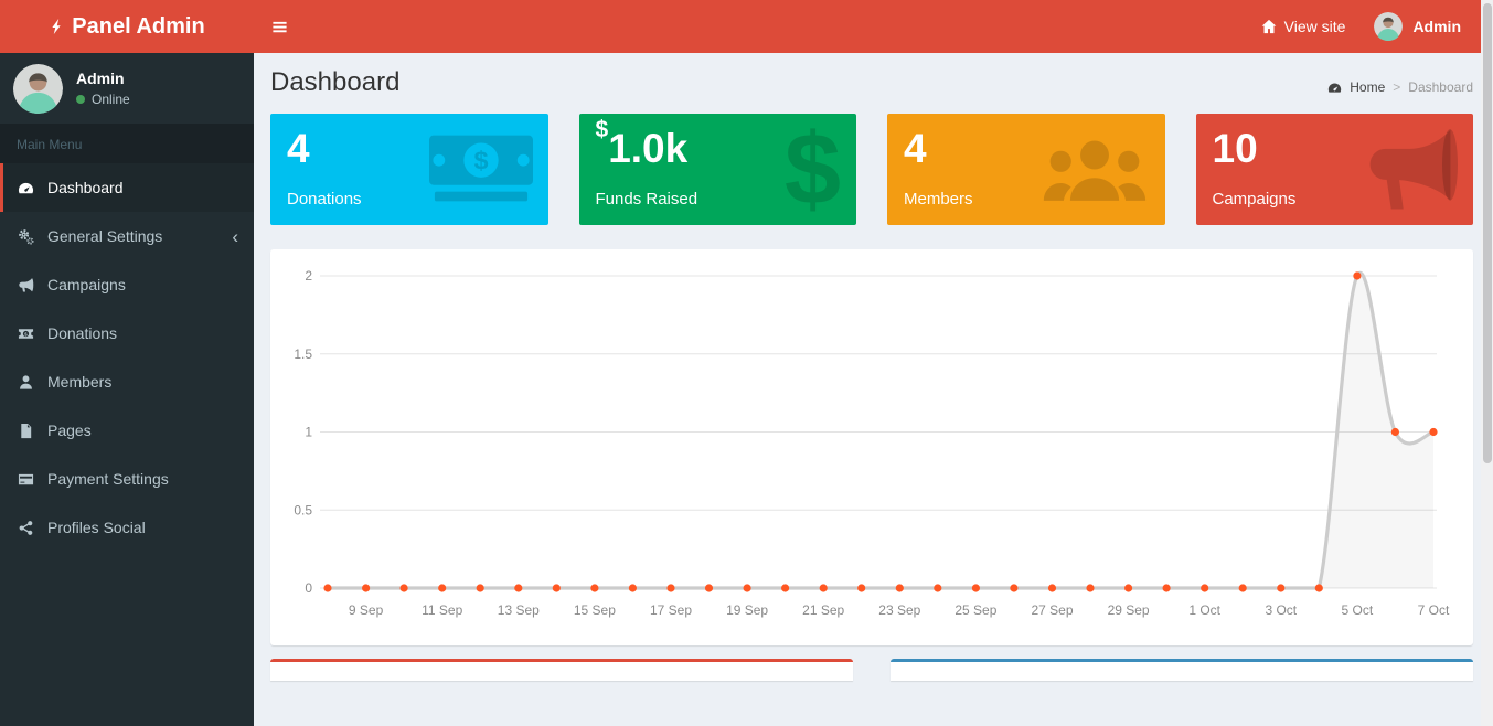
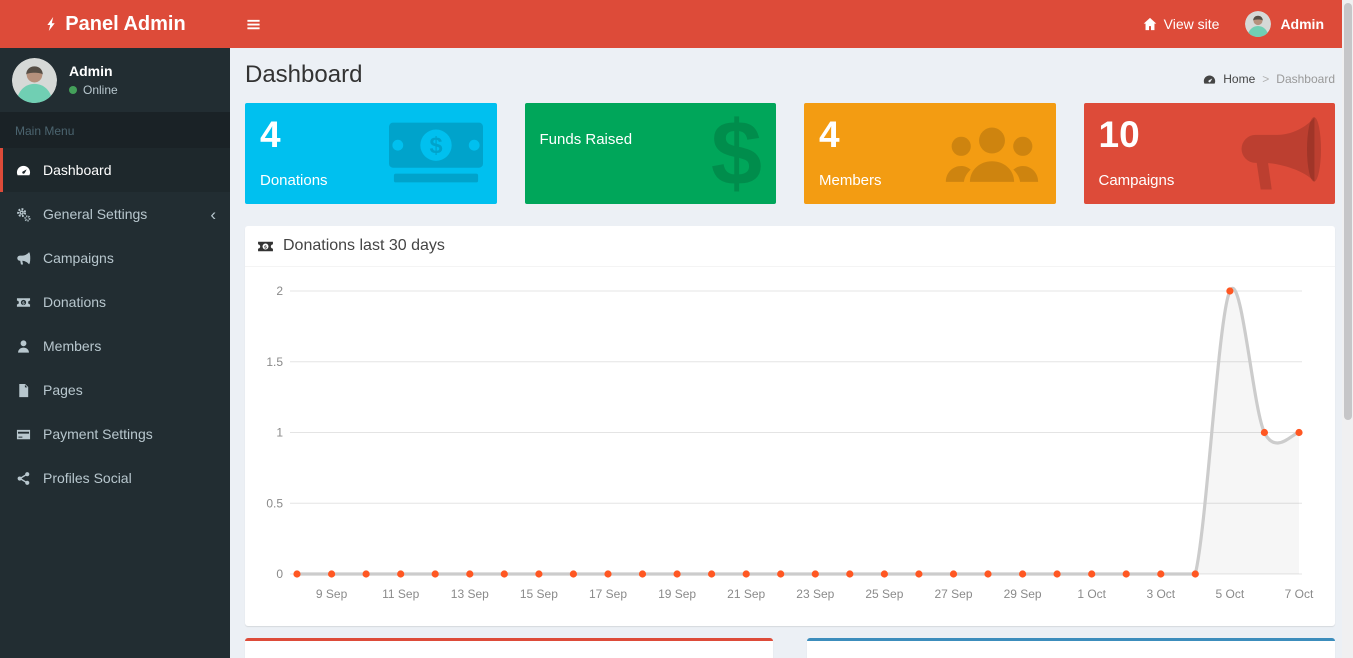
  Panel Admin
  View site
  Admin
  Admin
  Online
  Main Menu
  Dashboard
  General Settings
  ‹
  Campaigns
  Donations
  Members
  Pages
  Payment Settings
  Profiles Social
  Dashboard
  Home
  >
  Dashboard
  4
  Donations
  $
- $1.0k
  Funds Raised
  $
  4
  Members
  10
  Campaigns
+ Donations last 30 days
  0
  0.5
  1
  1.5
  2
  9 Sep
  11 Sep
  13 Sep
  15 Sep
  17 Sep
  19 Sep
  21 Sep
  23 Sep
  25 Sep
  27 Sep
  29 Sep
  1 Oct
  3 Oct
  5 Oct
  7 Oct
